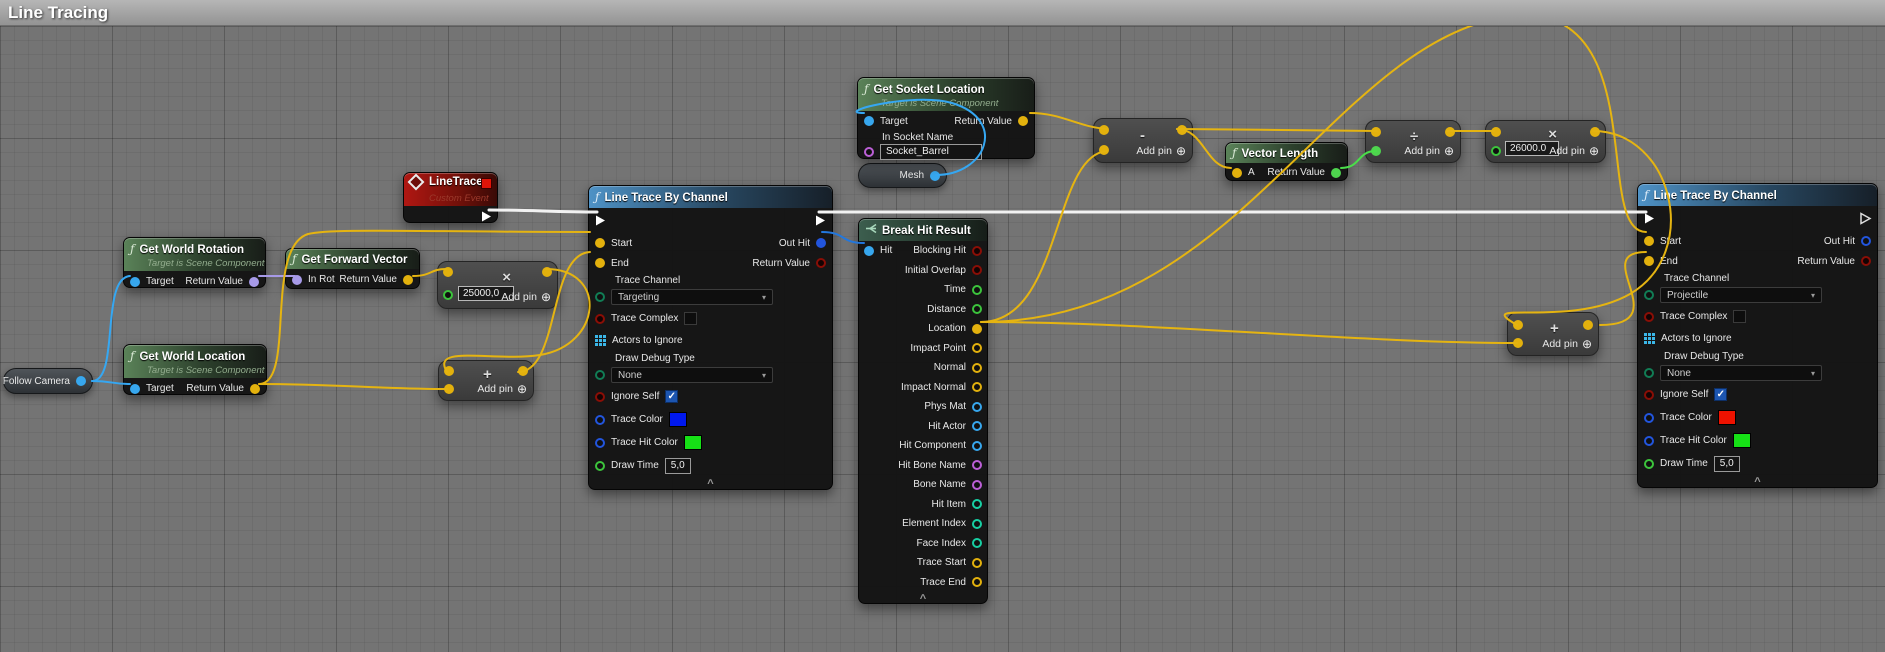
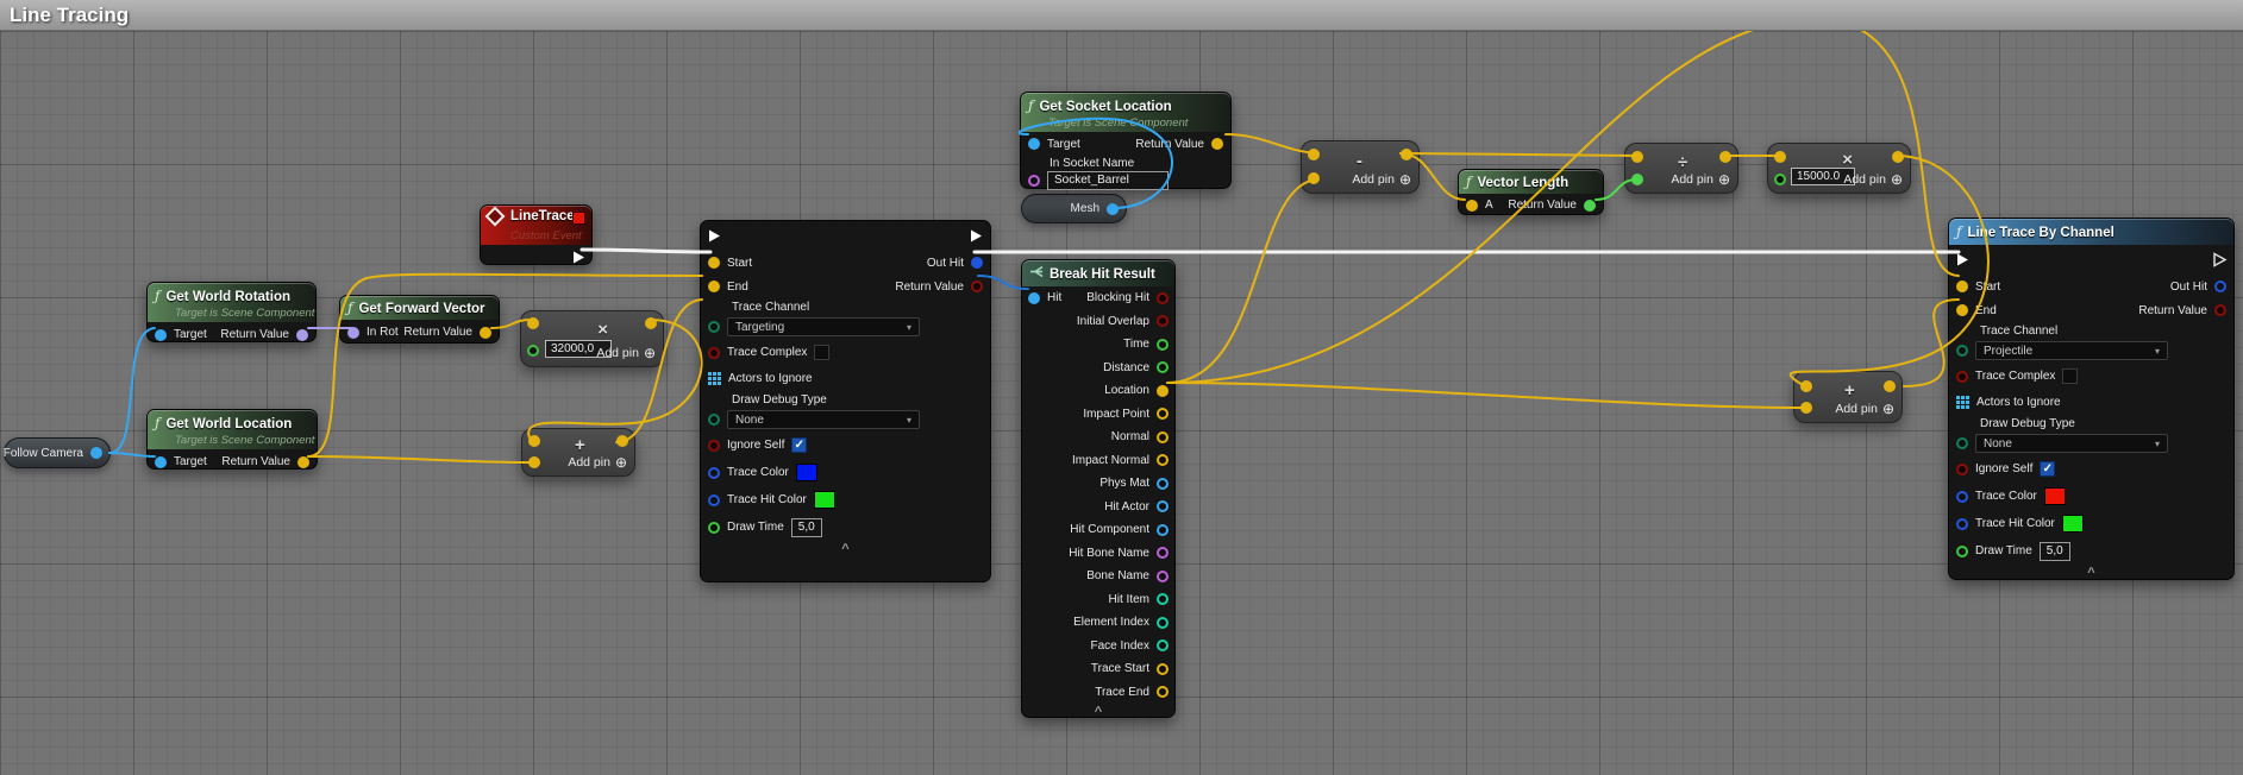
  Line Tracing
  Follow Camera
  Mesh
  ƒ Get World Rotation
  Target is Scene Compone
  Target
  Return Value
  ƒ Get World Location
  Target is Scene Compone
  Target
  Return Value
  ƒ Get Forward Vector
  In Rot
  Return Value
  LineTrace
  Custom Event
  ×
- 25000,0
+ 32000,0
  Add pin
  ⊕
  +
  Add pin
  ⊕
- ƒ Line Trace By Channel
  Start
  Out Hit
  End
  Return Value
  Trace Channel
  Targeting
  ▾
  Trace Complex
  Actors to Ignore
  Draw Debug Type
  None
  ▾
  Ignore Self
  ✓
  Trace Color
  Trace Hit Color
  Draw Time
  5,0
  ^
  Break Hit Result
  Hit
  Blocking Hit
  Initial Overlap
  Time
  Distance
  Location
  Impact Point
  Normal
  Impact Normal
  Phys Mat
  Hit Actor
  Hit Component
  Hit Bone Name
  Bone Name
  Hit Item
  Element Index
  Face Index
  Trace Start
  Trace End
  ^
  ƒ Get Socket Location
  rget is Sceneomponent
  Target
  Return Value
  In Socket Name
  Socket_Barrel
  -
  Add pin
  ⊕
  ƒ Vector Length
  A
  Reurn Value
  ÷
  Add pin
  ⊕
  ×
- 26000.0
+ 15000.0
  Add pin
  ⊕
  +
  Add pin
  ⊕
  ƒ Lie Trace By Channel
  Sart
  Out Hit
  End
  Return Value
  Trace Channel
  Projectile
  ▾
  Trace Complex
  Actors to Ignore
  Draw Debug Type
  None
  ▾
  Ignore Self
  ✓
  Trace Color
  Trace Hit Color
  Draw Time
  5,0
  ^
